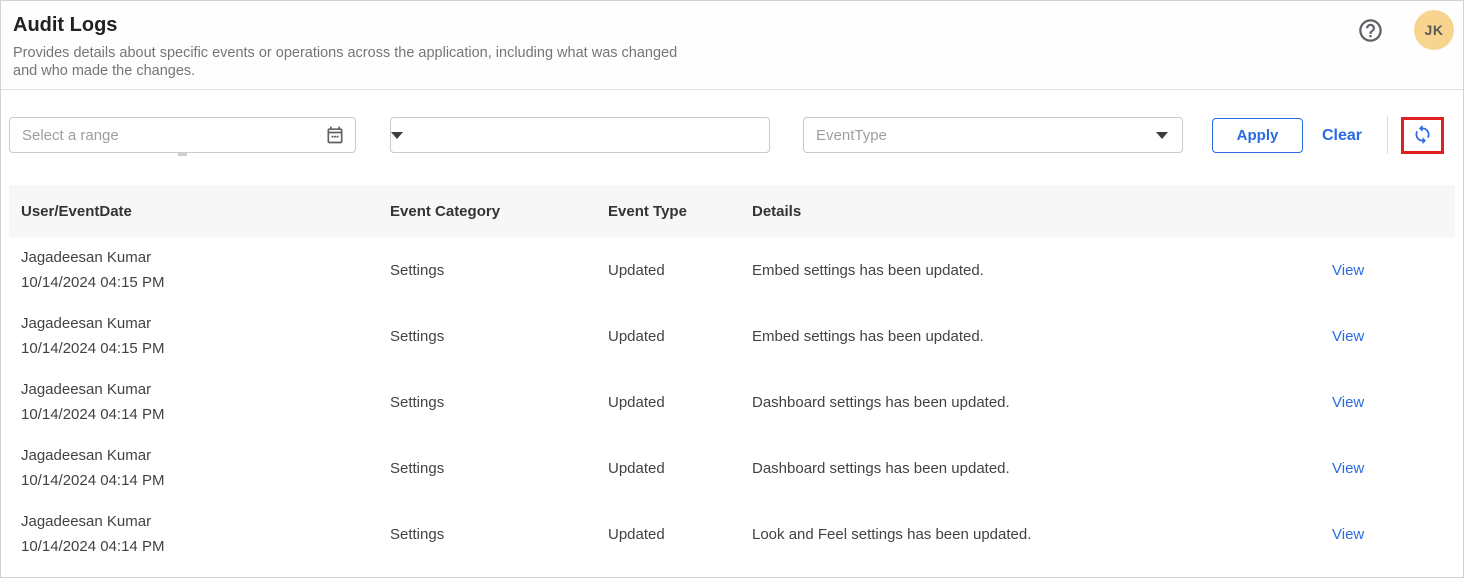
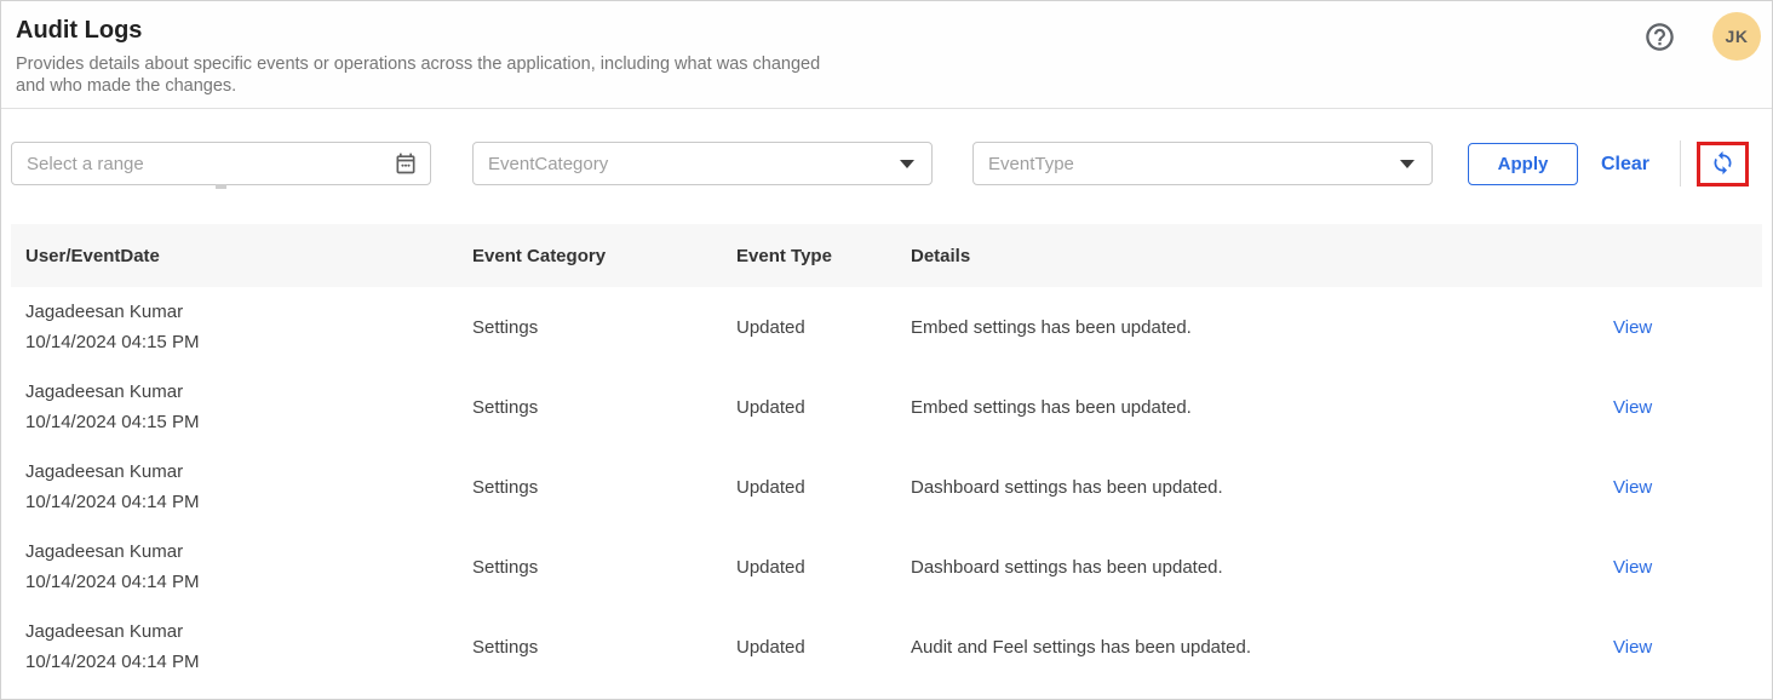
  Audit Logs
  Provides details about specific events or operations across the application, including what was changed and who made the changes.
  JK
  Select a range
+ EventCategory
  EventType
  Apply
  Clear
  User/EventDate
  Event Category
  Event Type
  Details
  Jagadeesan Kumar
  10/14/2024 04:15 PM
  Settings
  Updated
  Embed settings has been updated.
  View
  Jagadeesan Kumar
  10/14/2024 04:15 PM
  Settings
  Updated
  Embed settings has been updated.
  View
  Jagadeesan Kumar
  10/14/2024 04:14 PM
  Settings
  Updated
  Dashboard settings has been updated.
  View
  Jagadeesan Kumar
  10/14/2024 04:14 PM
  Settings
  Updated
  Dashboard settings has been updated.
  View
  Jagadeesan Kumar
  10/14/2024 04:14 PM
  Settings
  Updated
- Look and Feel settings has been updated.
+ Audit and Feel settings has been updated.
  View
